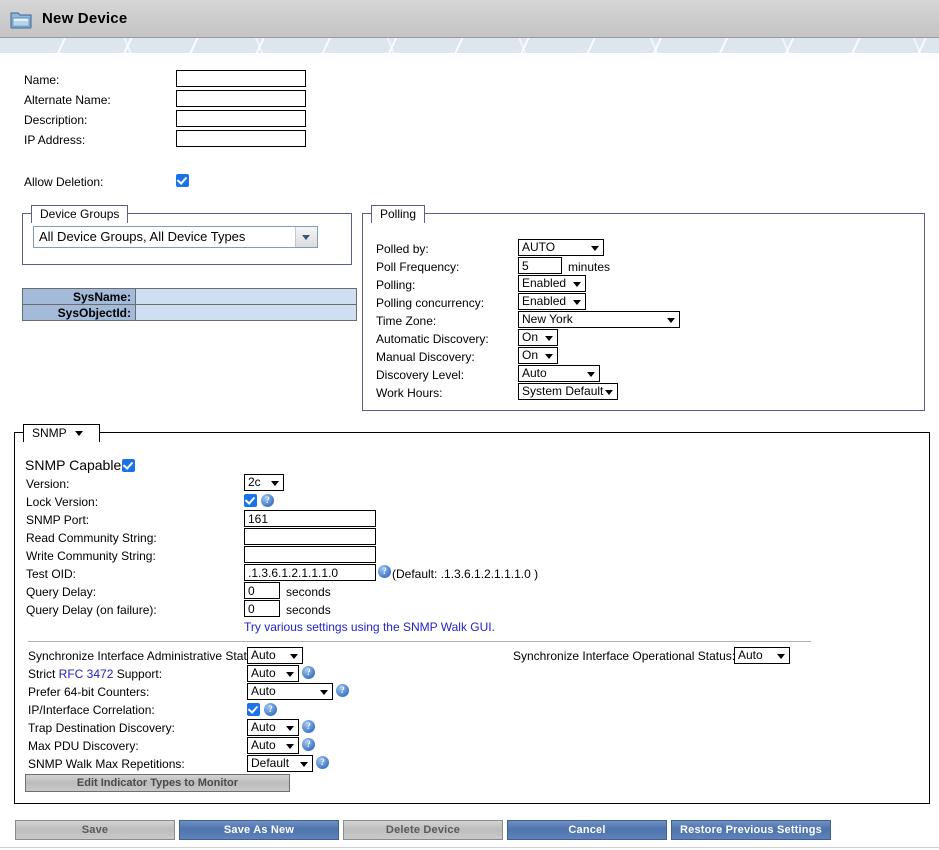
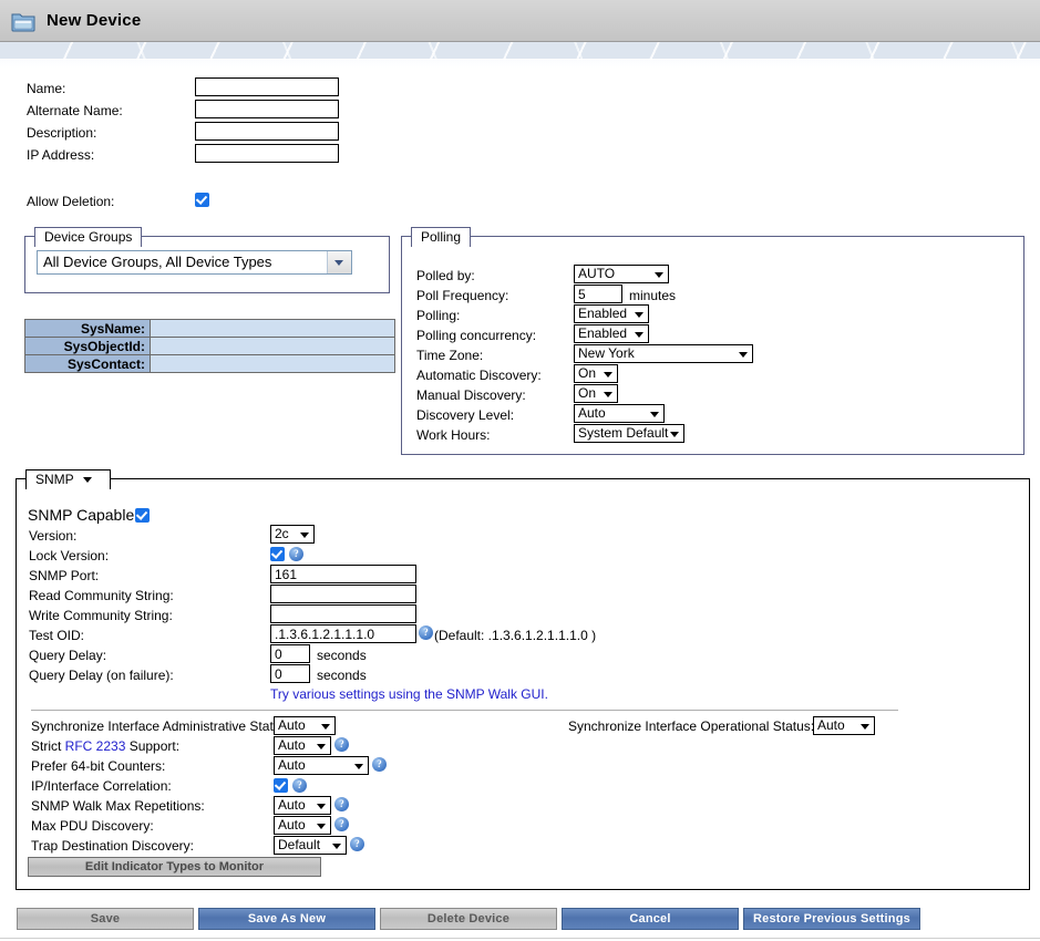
  New Device
  Name:
  Alternate Name:
  Description:
  IP Address:
  Allow Deletion:
  Device Groups
  All Device Groups, All Device Types
  SysName:
  SysObjectId:
+ SysContact:
  Polling
  Polled by:
  AUTO
  Poll Frequency:
  5
  minutes
  Polling:
  Enabled
  Polling concurrency:
  Enabled
  Time Zone:
  New York
  Automatic Discovery:
  On
  Manual Discovery:
  On
  Discovery Level:
  Auto
  Work Hours:
  System Default
  SNMP
  SNMP Capable
  Version:
  2c
  Lock Version:
  ?
  SNMP Port:
  161
  Read Community String:
  Write Community String:
  Test OID:
  .1.3.6.1.2.1.1.1.0
  ?
  (Default: .1.3.6.1.2.1.1.1.0 )
  Query Delay:
  0
  seconds
  Query Delay (on failure):
  0
  seconds
  Try various settings using the SNMP Walk GUI.
  Synchronize Interface Administrative Stat
  Auto
  Synchronize Interface Operational Status
  Auto
- Strict RFC 3472 Support:
+ Strict RFC 2233 Support:
  Auto
  ?
  Prefer 64-bit Counters:
  Auto
  ?
  IP/Interface Correlation:
  ?
- Trap Destination Discovery:
+ SNMP Walk Max Repetitions:
  Auto
  ?
  Max PDU Discovery:
  Auto
  ?
- SNMP Walk Max Repetitions:
+ Trap Destination Discovery:
  Default
  ?
  Edit Indicator Types to Monitor
  Save
  Save As New
  Delete Device
  Cancel
  Restore Previous Settings
